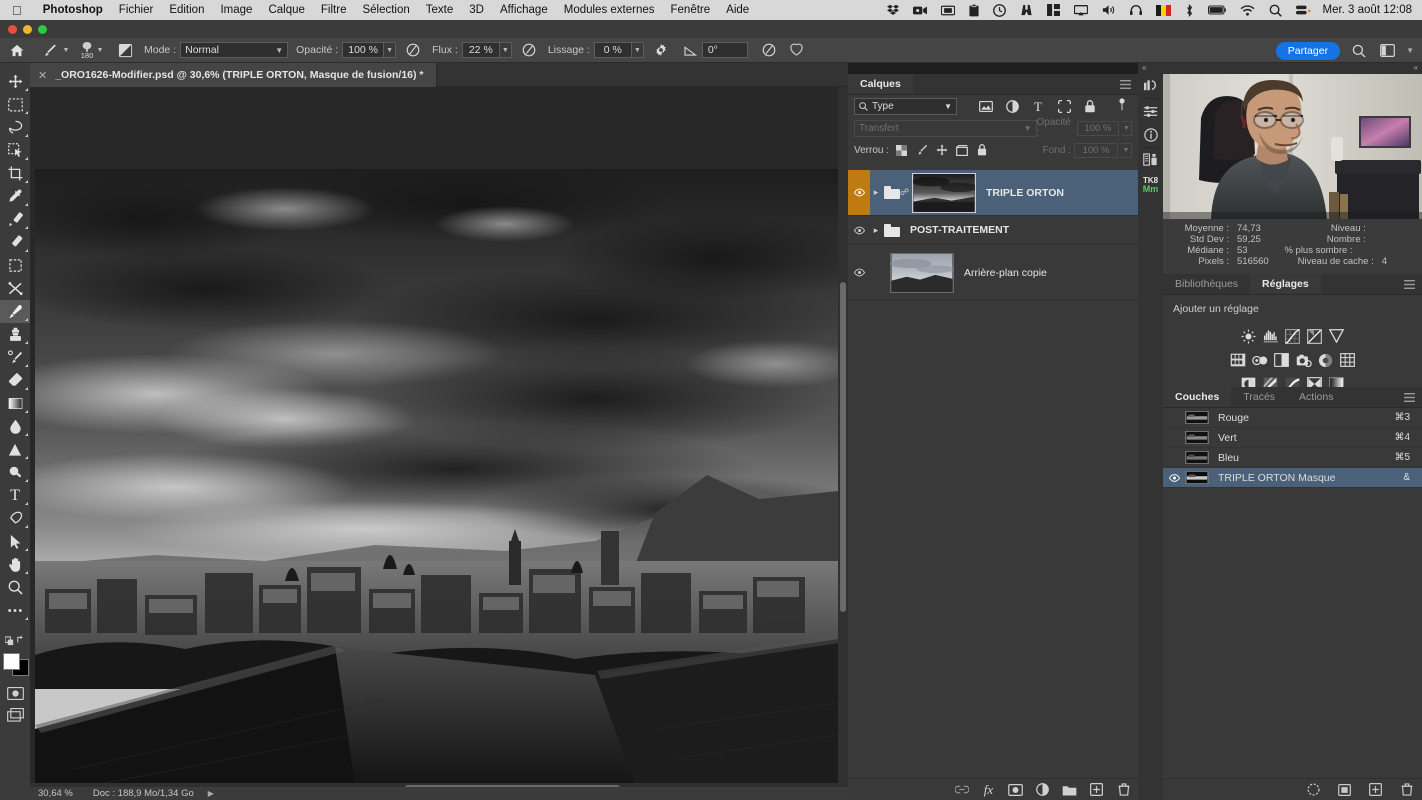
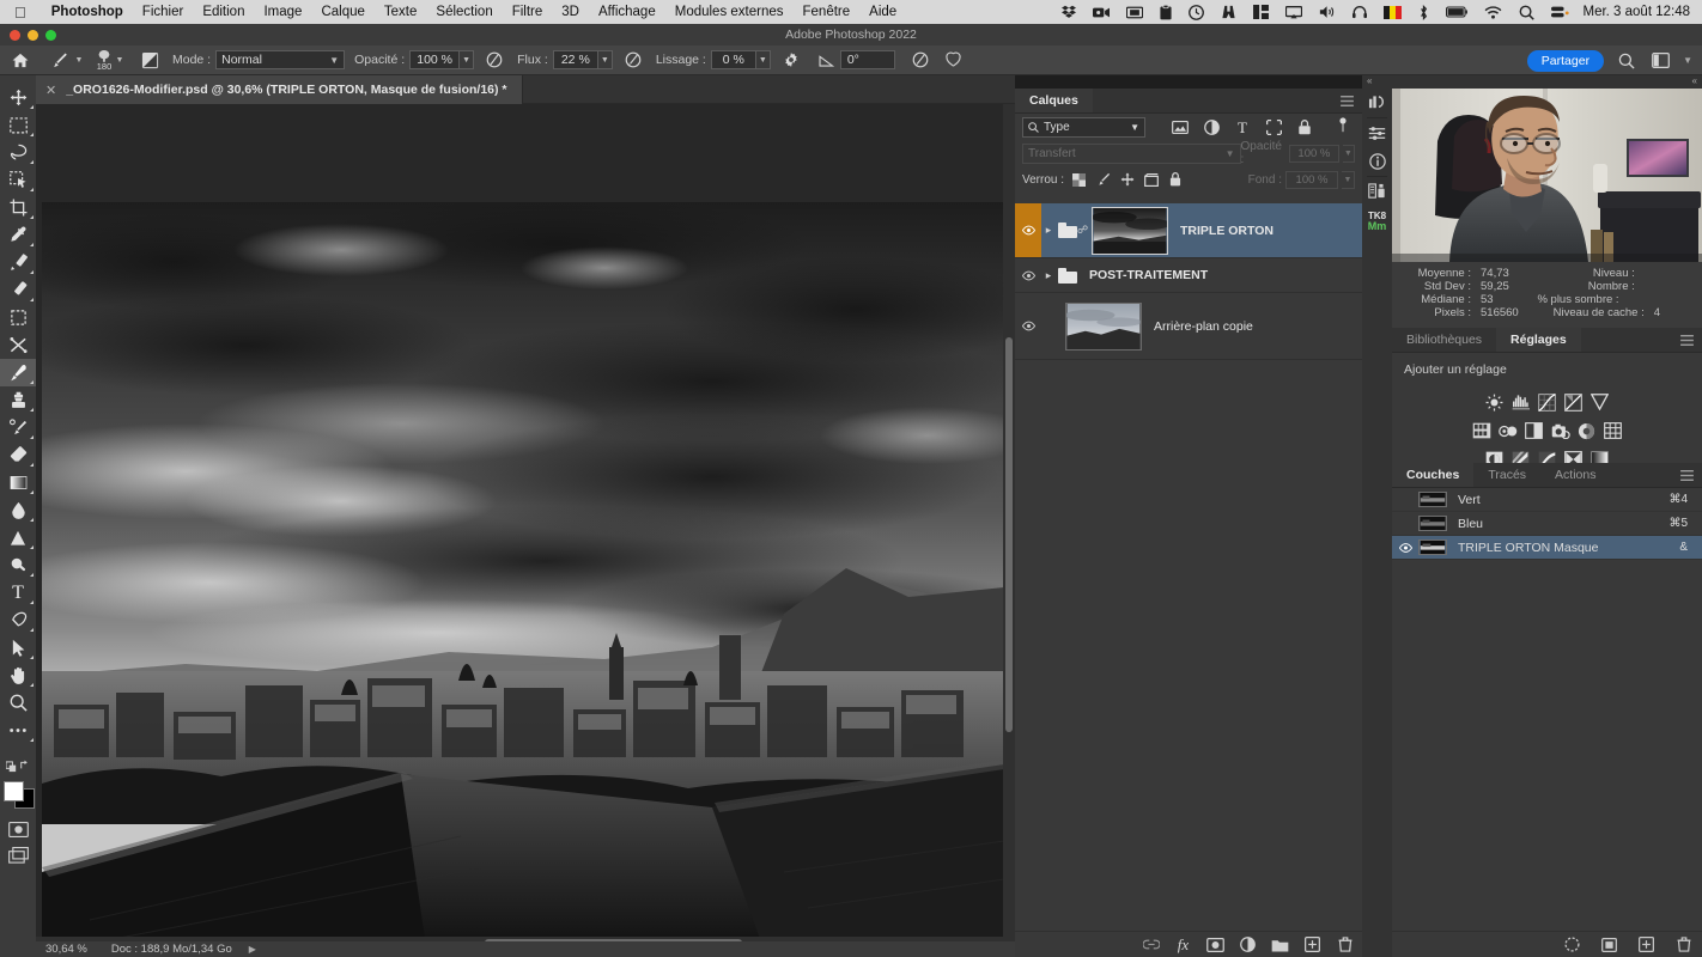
  
  Photoshop
  Fichier
  Edition
  Image
  Calque
- Filtre
+ Texte
  Sélection
- Texte
+ Filtre
  3D
  Affichage
  Modules externes
  Fenêtre
  Aide
- Mer. 3 août 12:08
+ Mer. 3 août 12:48
+ Adobe Photoshop 2022
  180
  Mode :
  Normal
  ▼
  Opacité :
  100 %
  Flux :
  22 %
  Lissage :
  0 %
  0°
  Partager
  ▼
  T
  ✕
  _ORO1626-Modifier.psd @ 30,6% (TRIPLE ORTON, Masque de fusion/16) *
  30,64 %
  Doc : 188,9 Mo/1,34 Go
  ▶
  Calques
  Type
  ▼
  T
  Transfert
  ▼
  Opacité :
  100 %
  Verrou :
  Fond :
  100 %
  ▸
  ☍
  TRIPLE ORTON
  ▸
  POST-TRAITEMENT
  Arrière-plan copie
  fx
  «
  «
  TK8
  Mm
  Moyenne :
  74,73
  Niveau :
  Std Dev :
  59,25
  Nombre :
  Médiane :
  53
  % plus sombre :
  Pixels :
  516560
  Niveau de cache :
  4
  Bibliothèques
  Réglages
  Ajouter un réglage
  Couches
  Tracés
  Actions
- Rouge
- ⌘3
  Vert
  ⌘4
  Bleu
  ⌘5
  TRIPLE ORTON Masque
  &
